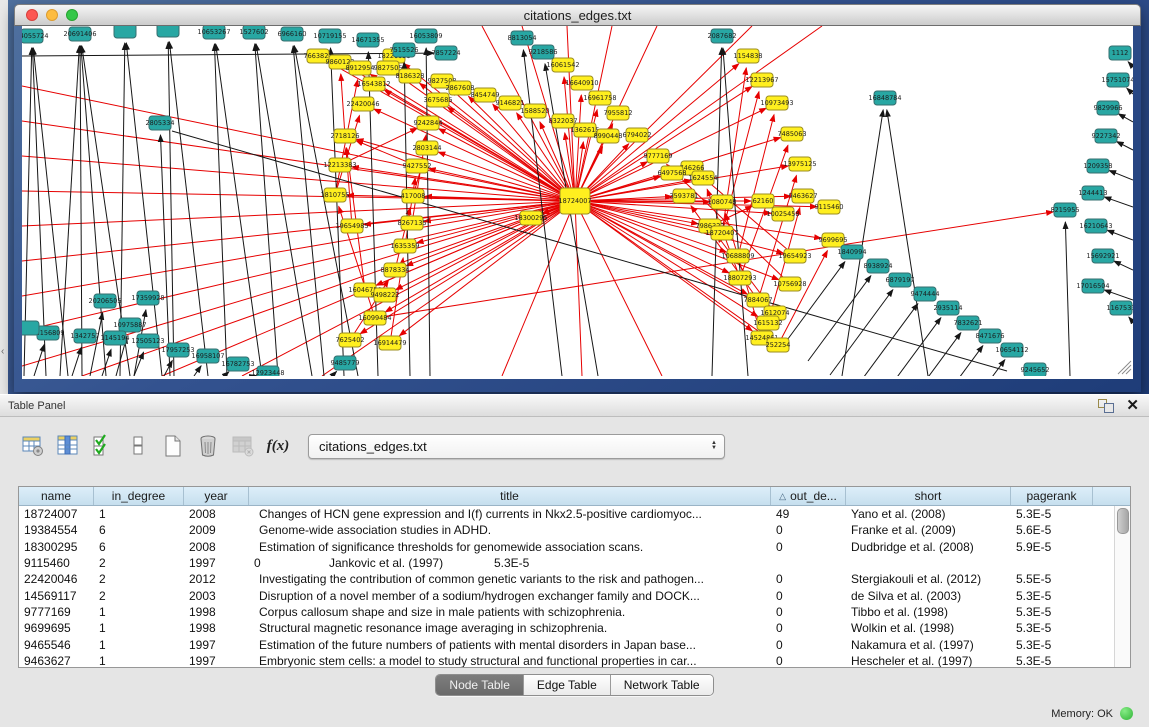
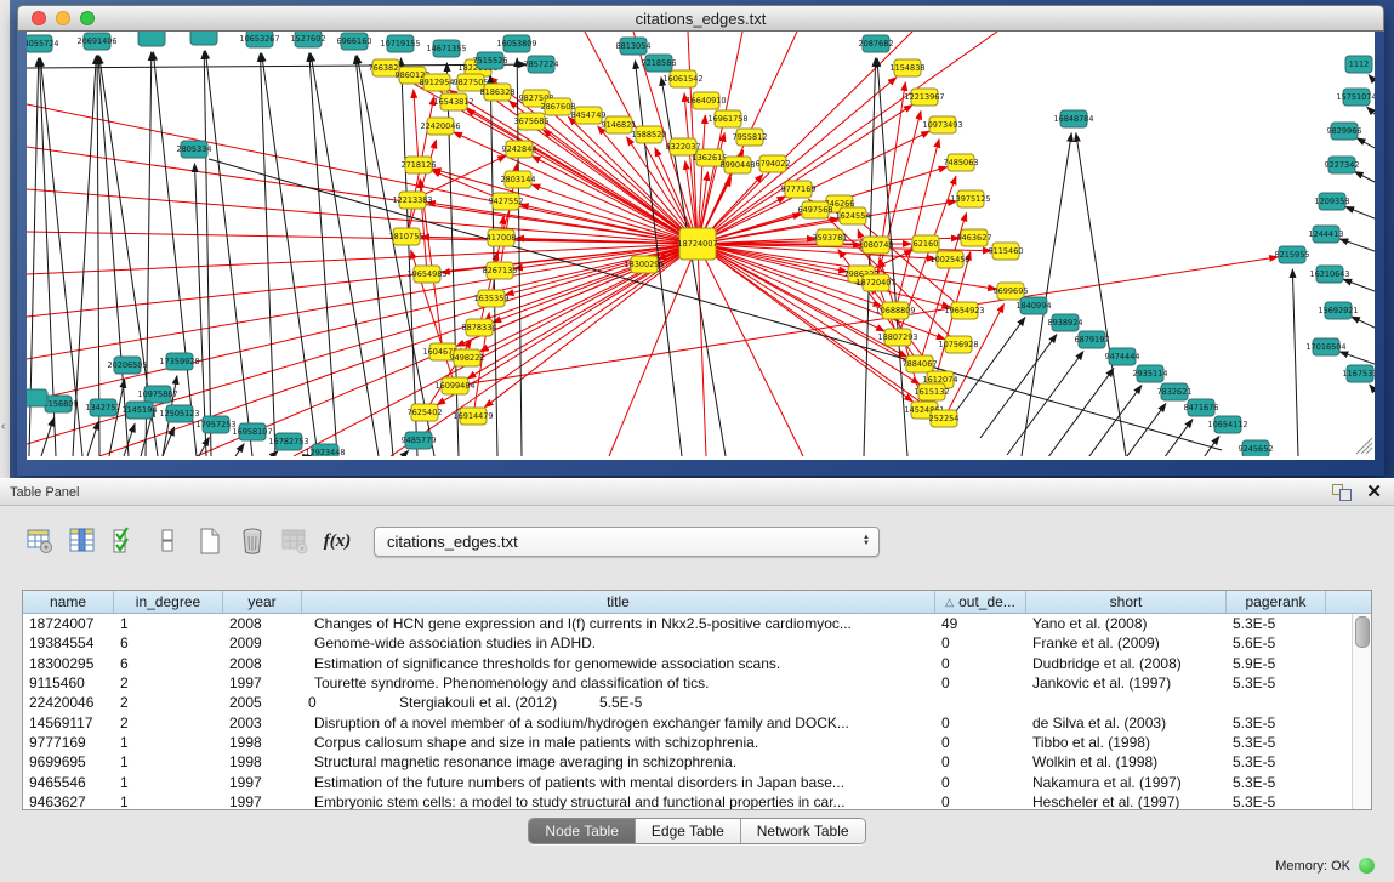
  citations_edges.txt
  18724007
  18300295
  766382
  986012
  8912954
  9827505
  8186328
  16543812
  98275
  2867608
  3675685
  8454749
  9146821
  1588520
  8322037
  136261
  16640910
  16061542
  16961758
  7955812
  8990448
  6794022
  9777169
  46266
  6497568
  1624554
  3593781
  1080748
  22420046
  2718126
  12213383
  1810755
  9242844
  2803144
  9427552
  417008
  19654985
  8267135
  1635359
  8878334
  160467
  9498222
  16099484
  7625402
  16914479
  18720407
  10688809
  19654923
  18807293
  10756928
  7884067
  1612074
  1615132
  252254
  9699695
  10025458
  9115460
  1154838
  12213967
  10973493
  7485063
  13975125
  9463627
  62160
  4055724
  20691406
  10653267
  1527602
  6966160
  10719155
  14671355
  7515526
  16053809
  7857224
  8813054
  9218586
  2087682
  2805334
  16848784
  1112
  15751074
  9829966
  9227342
  1209358
  1244413
  8215955
  16210643
  15692921
  17016504
  116753
  1840994
  8938924
  6879197
  9474444
  2935114
  7832621
  8471676
  10654112
  9245652
  20206505
  17359928
  10975887
  156809
  1342757
  1145194
  12505123
  17957253
  16958107
  16782753
  12923448
  9485779
  ‹
  Table Panel
  ✕
  f(x)
  citations_edges.txt
  name
  in_degree
  year
  title
  △
  out_de...
  short
  pagerank
  18724007
  1
  2008
  Changes of HCN gene expression and I(f) currents in Nkx2.5-positive cardiomyoc...
  49
  Yano et al. (2008)
  5.3E-5
  19384554
  6
  2009
  Genome-wide association studies in ADHD.
  0
  Franke et al. (2009)
  5.6E-5
  18300295
  6
  2008
  Estimation of significance thresholds for genomewide association scans.
  0
  Dudbridge et al. (2008)
  5.9E-5
  9115460
  2
  1997
+ Tourette syndrome. Phenomenology and classification of tics.
  0
  Jankovic et al. (1997)
  5.3E-5
  22420046
  2
- 2012
+ 2005
- Investigating the contribution of common genetic variants to the risk and pathogen...
  0
  Stergiakouli et al. (2012)
  5.5E-5
  14569117
  2
  2003
  Disruption of a novel member of a sodium/hydrogen exchanger family and DOCK...
  0
  de Silva et al. (2003)
  5.3E-5
  9777169
  1
  1998
  Corpus callosum shape and size in male patients with schizophrenia.
  0
  Tibbo et al. (1998)
  5.3E-5
  9699695
  1
  1998
  Structural magnetic resonance image averaging in schizophrenia.
  0
  Wolkin et al. (1998)
  5.3E-5
  9465546
  1
  1997
  Estimation of the future numbers of patients with mental disorders in Japan base...
  0
  Nakamura et al. (1997)
  5.3E-5
  9463627
  1
  1997
  Embryonic stem cells: a model to study structural and functional properties in car...
  0
  Hescheler et al. (1997)
  5.3E-5
  Node Table
  Edge Table
  Network Table
  Memory: OK
